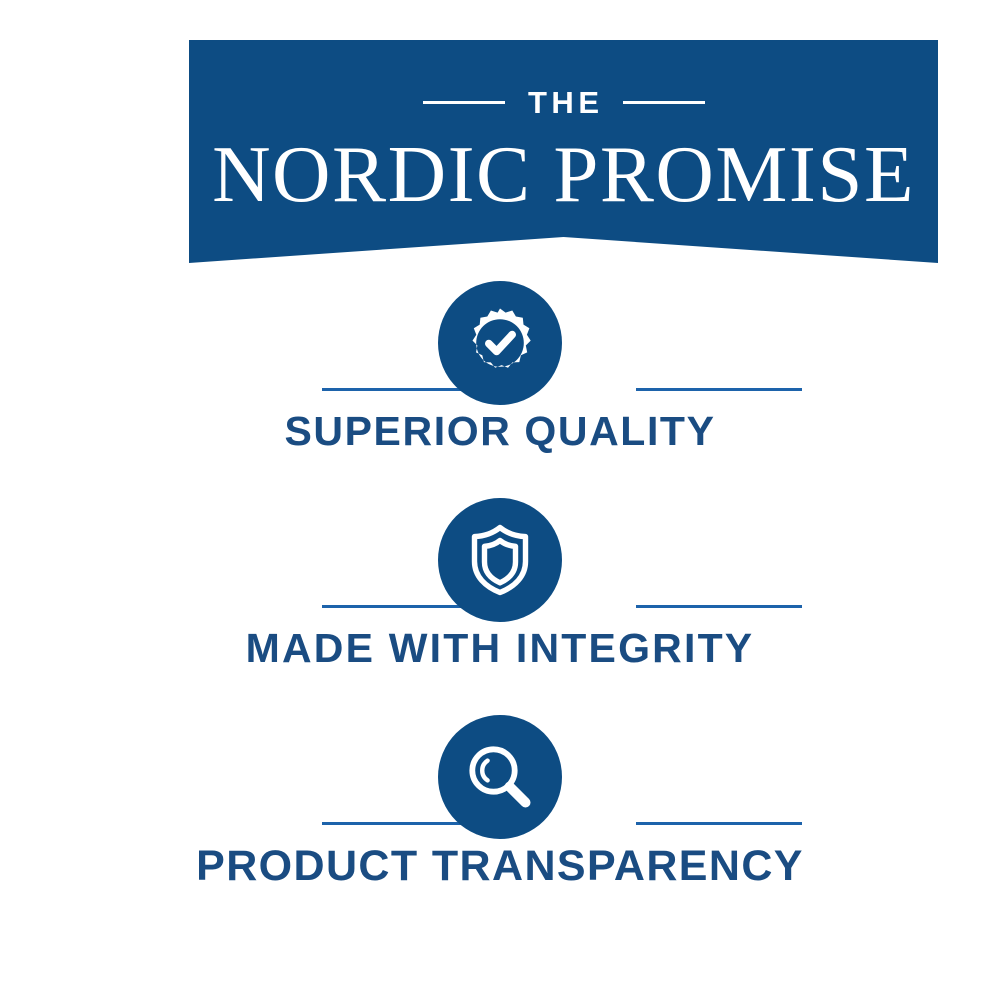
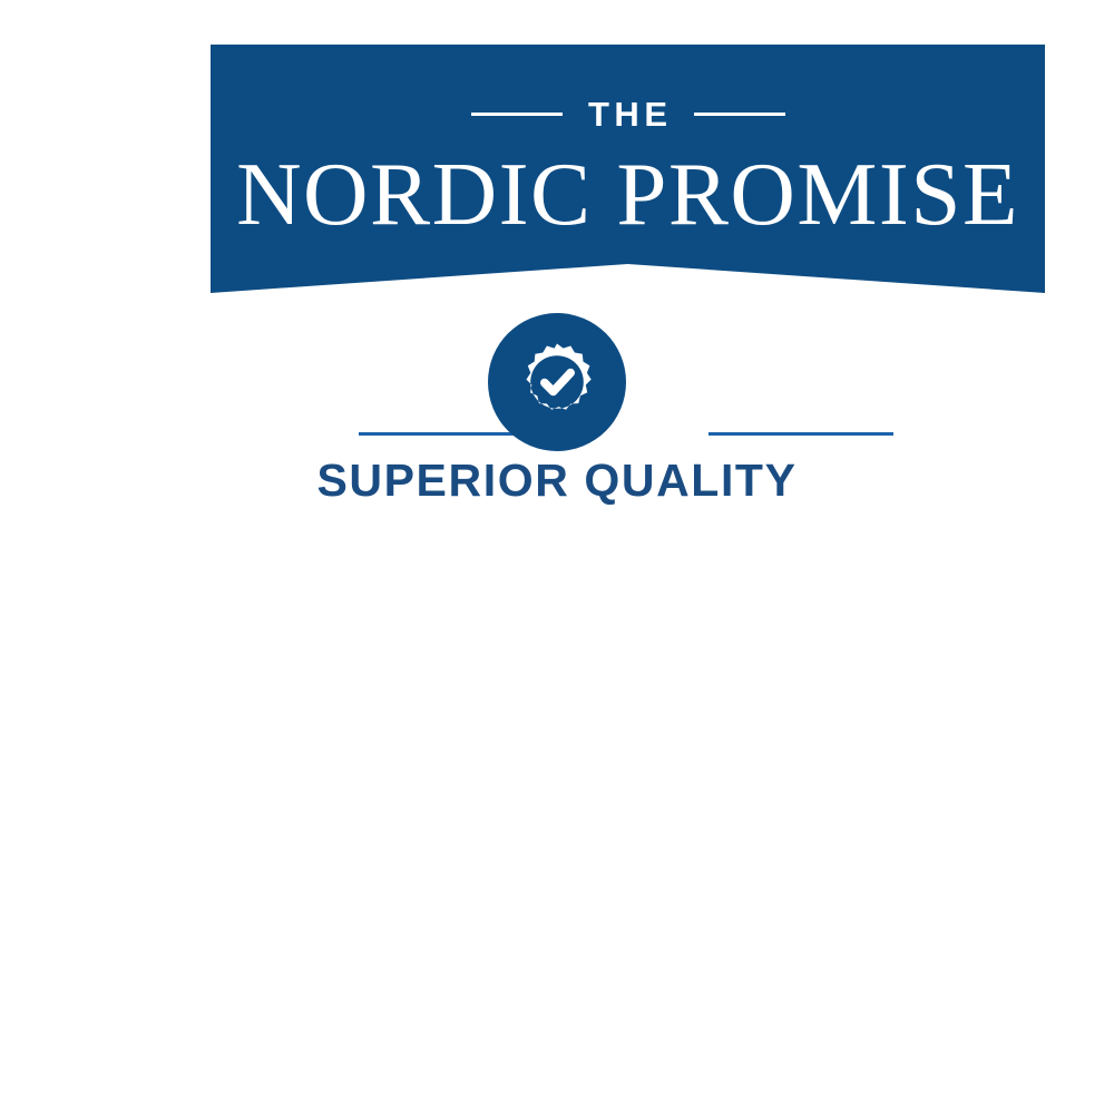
  THE
  NORDIC PROMISE
  SUPERIOR QUALITY
- MADE WITH INTEGRITY
- PRODUCT TRANSPARENCY
